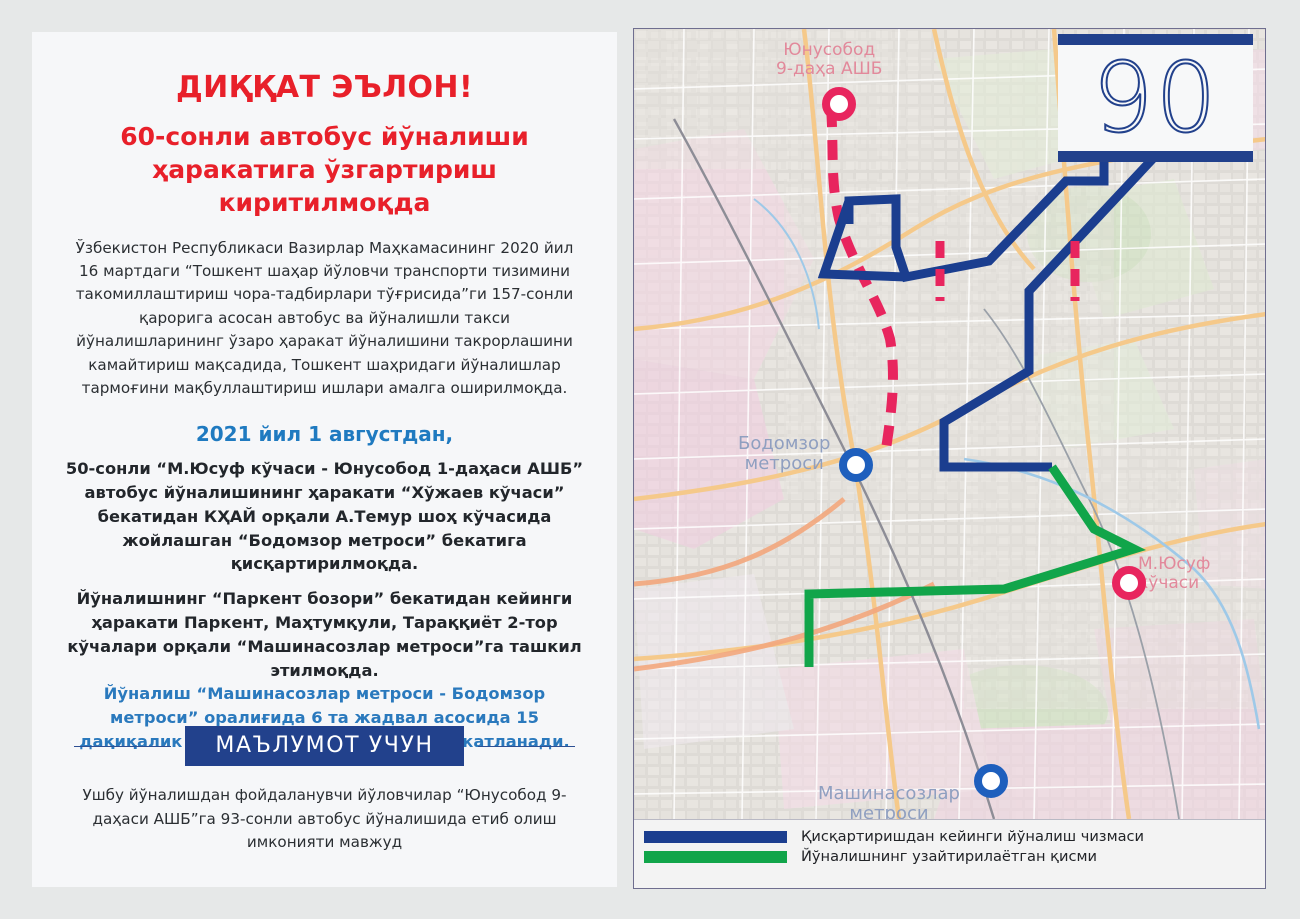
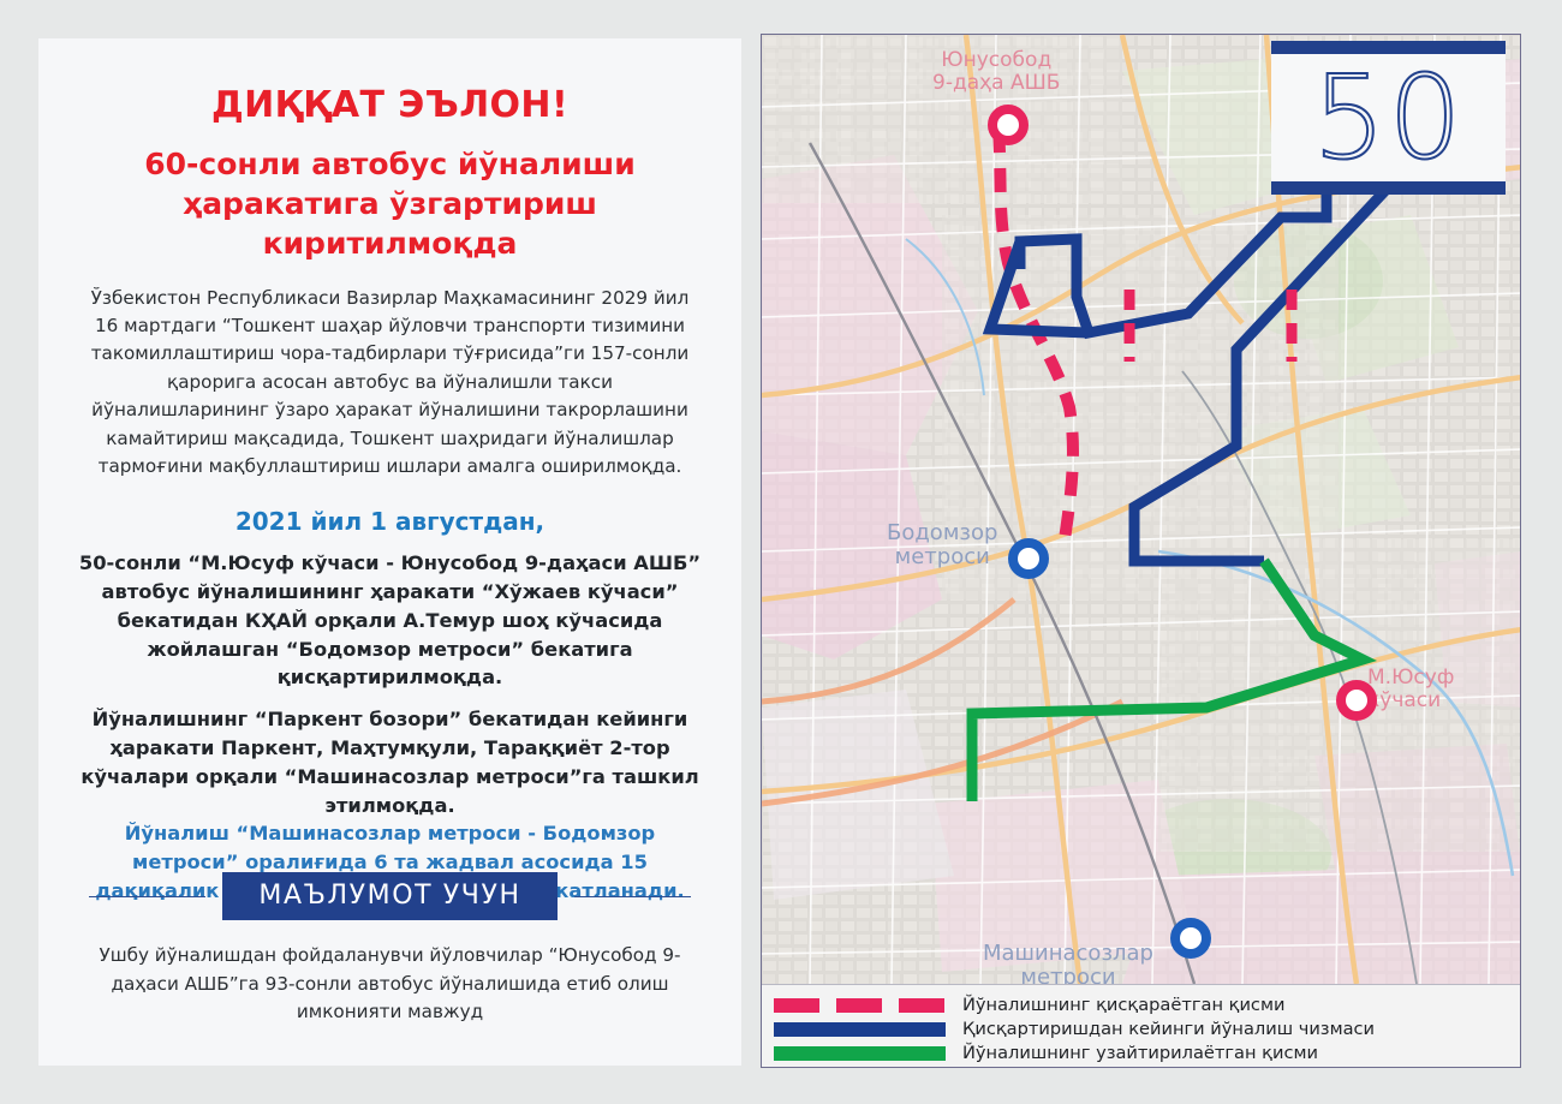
  ДИҚҚАТ ЭЪЛОН!
  60-сонли автобус йўналиши
  ҳаракатига ўзгартириш
  киритилмоқда
- Ўзбекистон Республикаси Вазирлар Маҳкамасининг 2020 йил 16 мартдаги “Тошкент шаҳар йўловчи транспорти тизимини такомиллаштириш чора-тадбирлари тўғрисида”ги 157-сонли қарорига асосан автобус ва йўналишли такси йўналишларининг ўзаро ҳаракат йўналишини такрорлашини камайтириш мақсадида, Тошкент шаҳридаги йўналишлар тармоғини мақбуллаштириш ишлари амалга оширилмоқда.
+ Ўзбекистон Республикаси Вазирлар Маҳкамасининг 2029 йил 16 мартдаги “Тошкент шаҳар йўловчи транспорти тизимини такомиллаштириш чора-тадбирлари тўғрисида”ги 157-сонли қарорига асосан автобус ва йўналишли такси йўналишларининг ўзаро ҳаракат йўналишини такрорлашини камайтириш мақсадида, Тошкент шаҳридаги йўналишлар тармоғини мақбуллаштириш ишлари амалга оширилмоқда.
  2021 йил 1 августдан,
- 50-сонли “М.Юсуф кўчаси - Юнусобод 1-даҳаси АШБ” автобус йўналишининг ҳаракати “Хўжаев кўчаси” бекатидан КҲАЙ орқали А.Темур шоҳ кўчасида жойлашган “Бодомзор метроси” бекатига қисқартирилмоқда.
+ 50-сонли “М.Юсуф кўчаси - Юнусобод 9-даҳаси АШБ” автобус йўналишининг ҳаракати “Хўжаев кўчаси” бекатидан КҲАЙ орқали А.Темур шоҳ кўчасида жойлашган “Бодомзор метроси” бекатига қисқартирилмоқда.
  Йўналишнинг “Паркент бозори” бекатидан кейинги ҳаракати Паркент, Маҳтумқули, Тараққиёт 2-тор кўчалари орқали “Машинасозлар метроси”га ташкил этилмоқда.
  Йўналиш “Машинасозлар метроси - Бодомзор метроси” оралиғида 6 та жадвал асосида 15 дақиқаликкатланади.
  МАЪЛУМОТ УЧУН
  Ушбу йўналишдан фойдаланувчи йўловчилар “Юнусобод 9-даҳаси АШБ”га 93-сонли автобус йўналишида етиб олиш имконияти мавжуд
- 90
+ 50
  Юнусобод
  9-даҳа АШБ
  Бодомзор
  метроси
  М.Юсуф
  ўчаси
  Машинасозлар
  метроси
+ Йўналишнинг қисқараётган қисми
  Қисқартиришдан кейинги йўналиш чизмаси
  Йўналишнинг узайтирилаётган қисми
